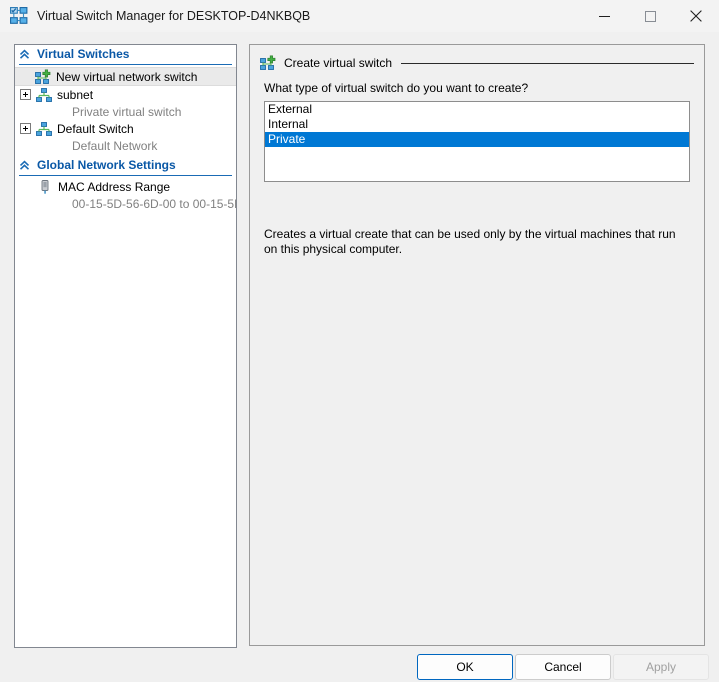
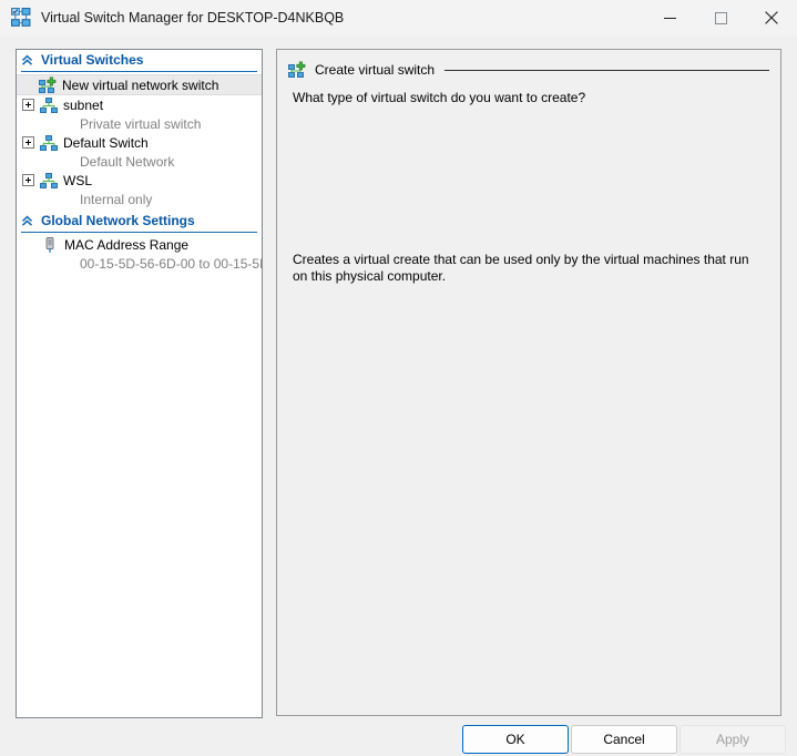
  Virtual Switch Manager for DESKTOP-D4NKBQB
  Virtual Switches
  New virtual network switch
  subnet
  Private virtual switch
  Default Switch
  Default Network
+ WSL
+ Internal only
  Global Network Settings
  MAC Address Range
  00-15-5D-56-6D-00 to 00-15-5
  Create virtual switch
  What type of virtual switch do you want to create?
- External
- Internal
- Private
  Creates a virtual create that can be used only by the virtual machines that run on this physical computer.
  OK
  Cancel
  Apply
